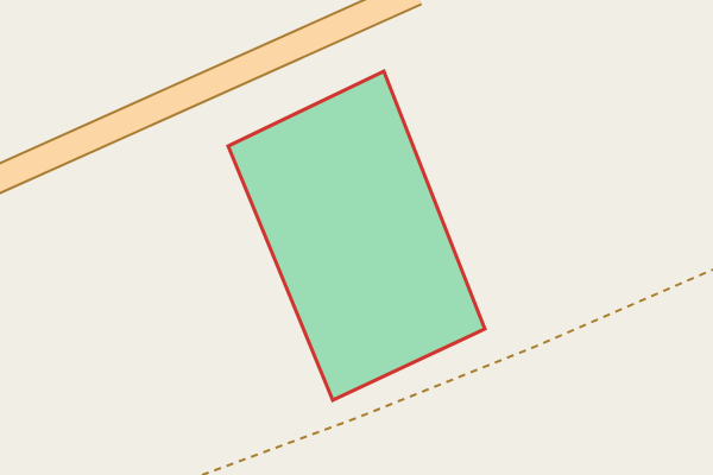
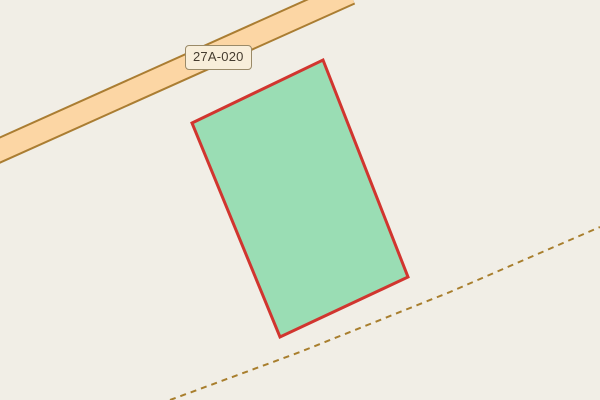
+ 27A-020
